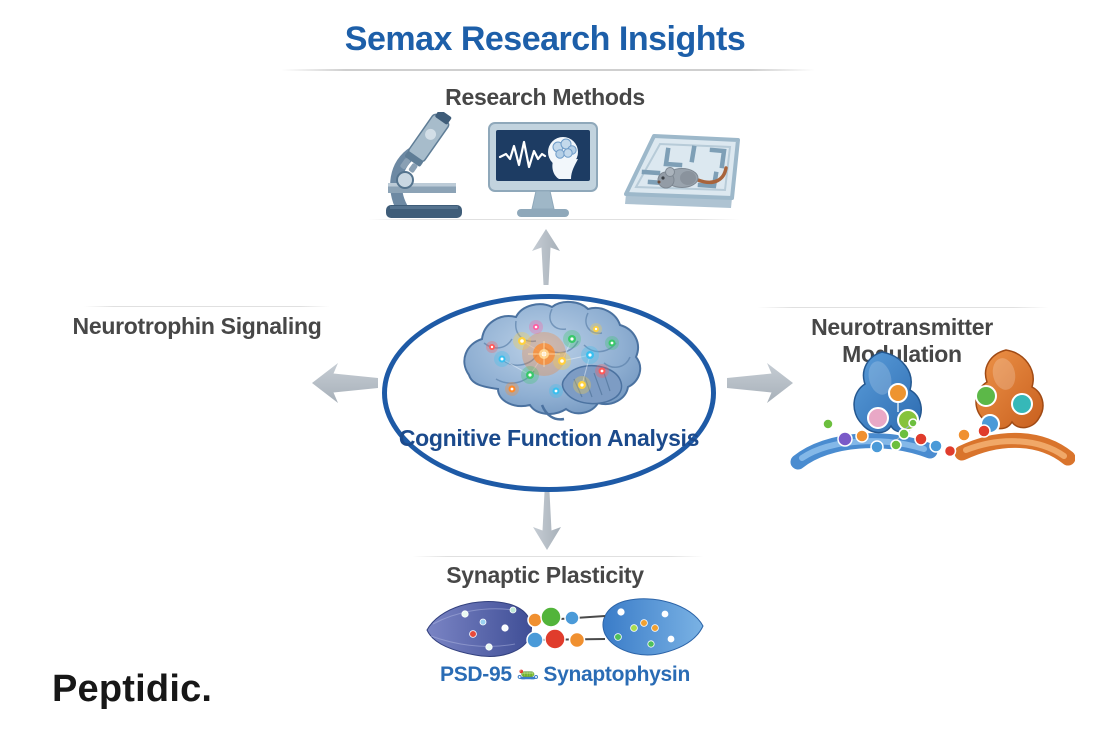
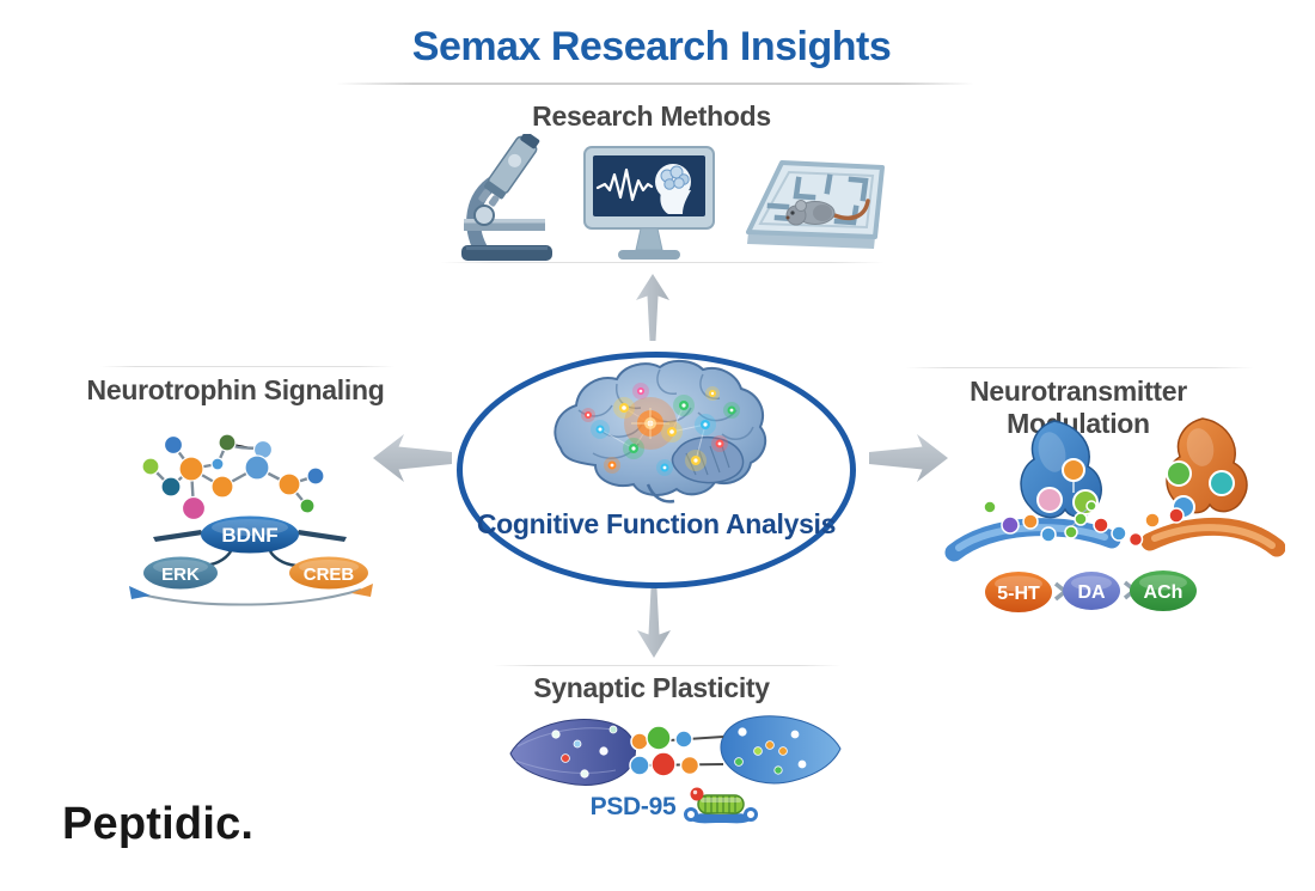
  Semax Research Insights
  Research Methods
  Cognitive Function Analysis
  Neurotrophin Signaling
+ BDNF
+ ERK
+ CREB
  Neurotransmitter Moulation
+ 5-HT
+ DA
+ ACh
  Synaptic Plasticity
  PSD-95
- Synaptophysin
  Peptidic.
